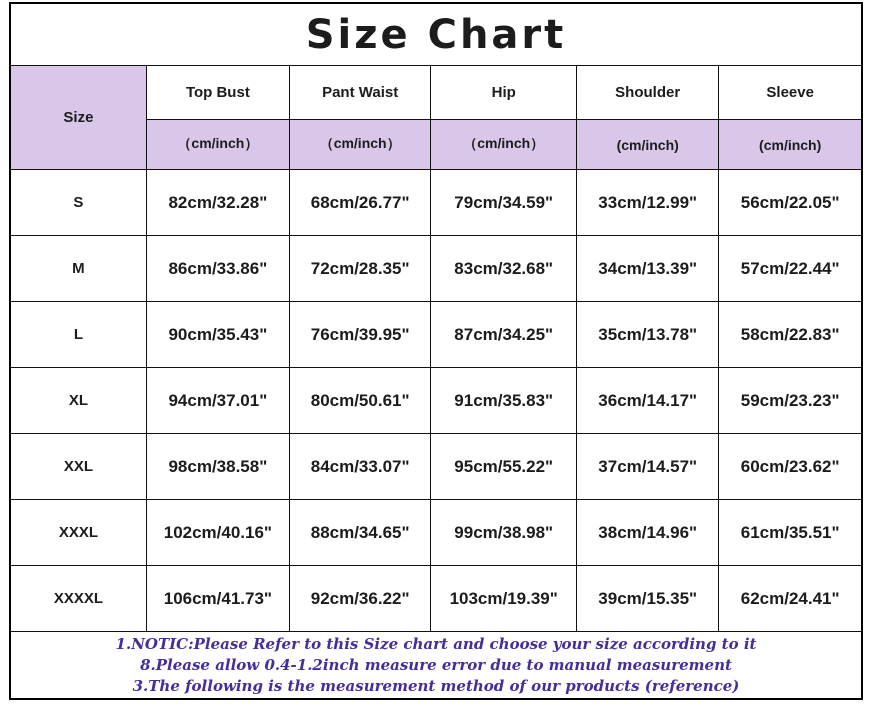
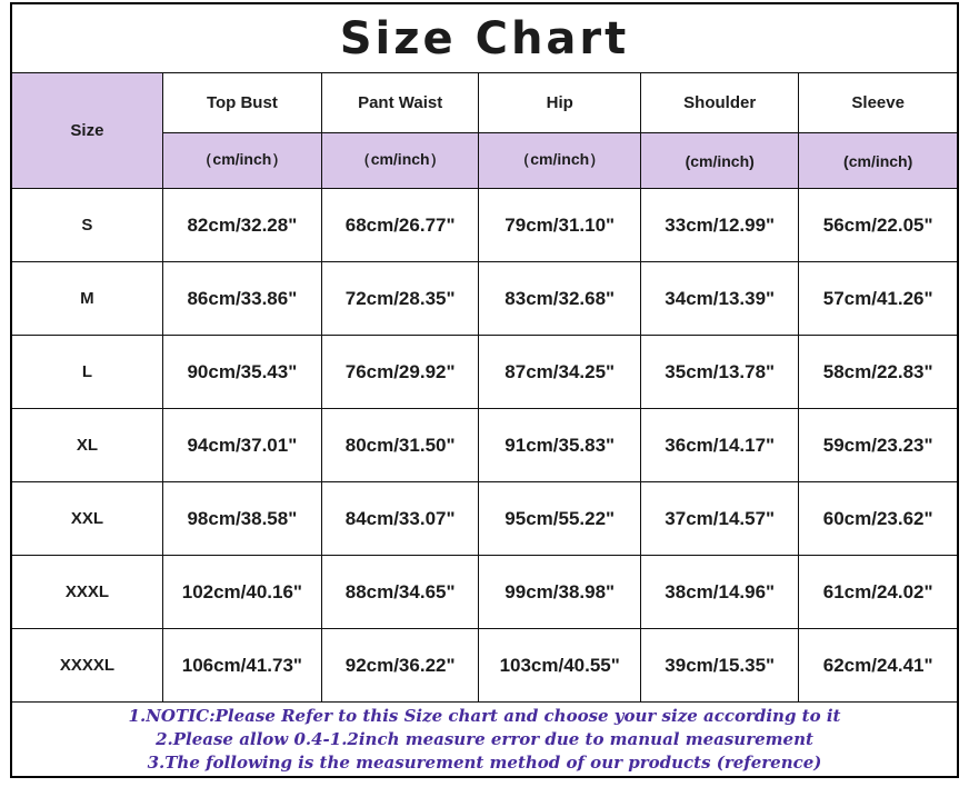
  Size Chart
  Size	Top Bust	Pant Waist	Hip	Shoulder	Sleeve
  （cm/inch）	（cm/inch）	（cm/inch）	(cm/inch)	(cm/inch)
- S	82cm/32.28"	68cm/26.77"	79cm/34.59"	33cm/12.99"	56cm/22.05"
+ S	82cm/32.28"	68cm/26.77"	79cm/31.10"	33cm/12.99"	56cm/22.05"
- M	86cm/33.86"	72cm/28.35"	83cm/32.68"	34cm/13.39"	57cm/22.44"
+ M	86cm/33.86"	72cm/28.35"	83cm/32.68"	34cm/13.39"	57cm/41.26"
- L	90cm/35.43"	76cm/39.95"	87cm/34.25"	35cm/13.78"	58cm/22.83"
+ L	90cm/35.43"	76cm/29.92"	87cm/34.25"	35cm/13.78"	58cm/22.83"
- XL	94cm/37.01"	80cm/50.61"	91cm/35.83"	36cm/14.17"	59cm/23.23"
+ XL	94cm/37.01"	80cm/31.50"	91cm/35.83"	36cm/14.17"	59cm/23.23"
  XXL	98cm/38.58"	84cm/33.07"	95cm/55.22"	37cm/14.57"	60cm/23.62"
- XXXL	102cm/40.16"	88cm/34.65"	99cm/38.98"	38cm/14.96"	61cm/35.51"
+ XXXL	102cm/40.16"	88cm/34.65"	99cm/38.98"	38cm/14.96"	61cm/24.02"
- XXXXL	106cm/41.73"	92cm/36.22"	103cm/19.39"	39cm/15.35"	62cm/24.41"
+ XXXXL	106cm/41.73"	92cm/36.22"	103cm/40.55"	39cm/15.35"	62cm/24.41"
- 1.NOTIC:Please Refer to this Size chart and choose your size according to it 8.Please allow 0.4-1.2inch measure error due to manual measurement 3.The following is the measurement method of our products (reference)
+ 1.NOTIC:Please Refer to this Size chart and choose your size according to it 2.Please allow 0.4-1.2inch measure error due to manual measurement 3.The following is the measurement method of our products (reference)
